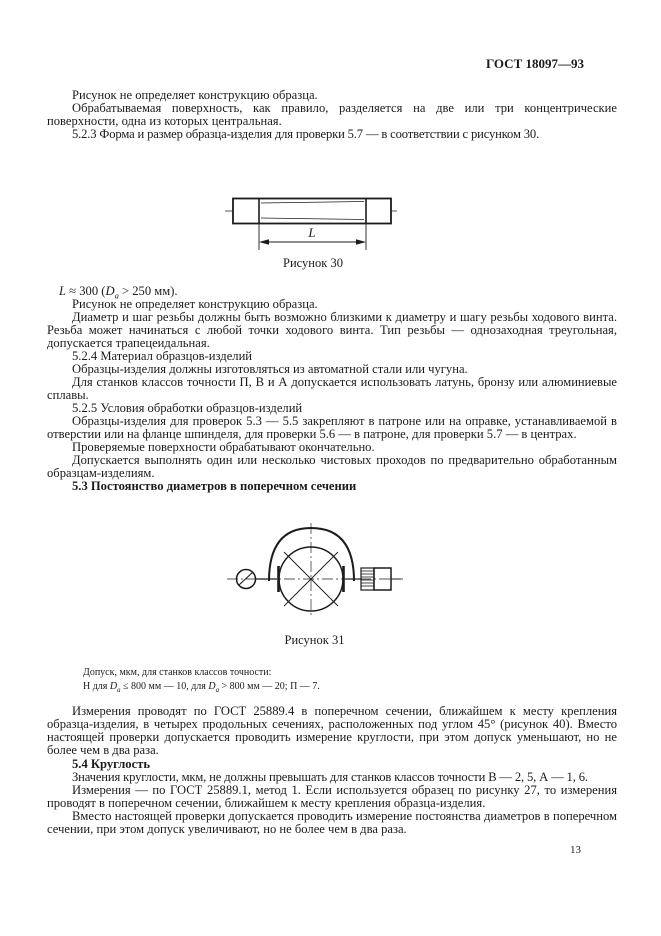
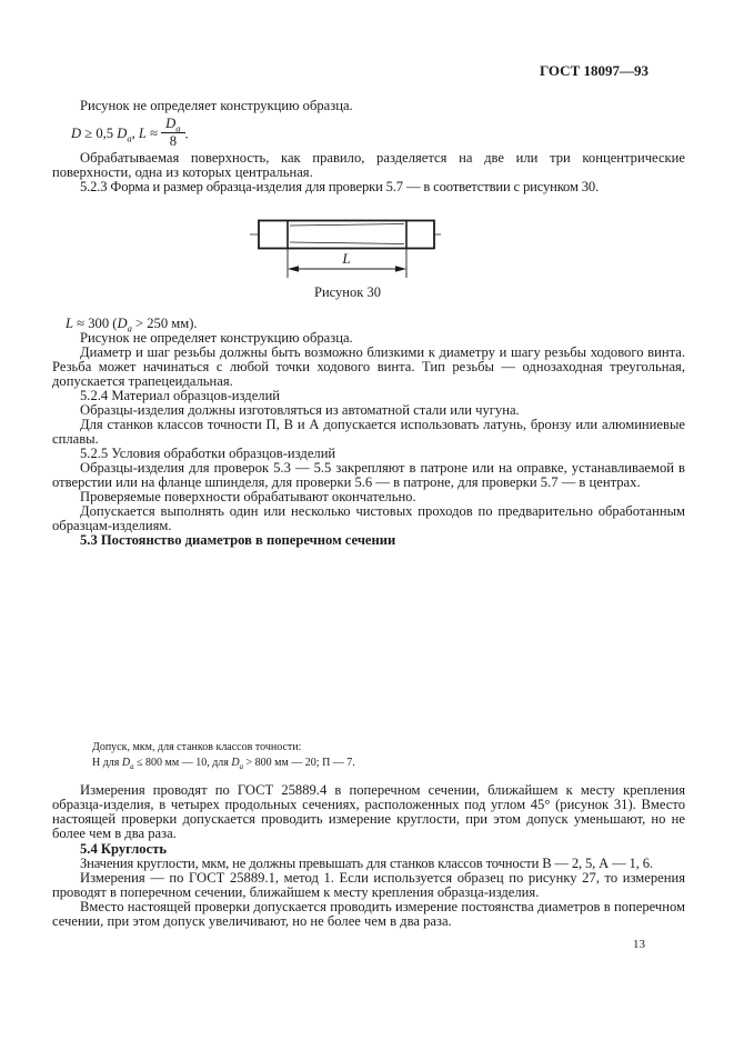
  ГОСТ 18097—93
  Рисунок не определяет конструкцию образца.
+ D ≥ 0,5 Da, L ≈
+ Da
+ 8
+ .
  Обрабатываемая поверхность, как правило, разделяется на две или три концентрические поверхности, одна из которых центральная.
  5.2.3 Форма и размер образца-изделия для проверки 5.7 — в соответствии с рисунком 30.
  L
  Рисунок 30
  L ≈ 300 (Da > 250 мм).
  Рисунок не определяет конструкцию образца.
  Диаметр и шаг резьбы должны быть возможно близкими к диаметру и шагу резьбы ходового винта. Резьба может начинаться с любой точки ходового винта. Тип резьбы — однозаходная треугольная, допускается трапецеидальная.
  5.2.4 Материал образцов-изделий
  Образцы-изделия должны изготовляться из автоматной стали или чугуна.
  Для станков классов точности П, В и А допускается использовать латунь, бронзу или алюминиевые сплавы.
  5.2.5 Условия обработки образцов-изделий
  Образцы-изделия для проверок 5.3 — 5.5 закрепляют в патроне или на оправке, устанавливаемой в отверстии или на фланце шпинделя, для проверки 5.6 — в патроне, для проверки 5.7 — в центрах.
  Проверяемые поверхности обрабатывают окончательно.
  Допускается выполнять один или несколько чистовых проходов по предварительно обработанным образцам-изделиям.
  5.3 Постоянство диаметров в поперечном сечении
- Рисунок 31
  Допуск, мкм, для станков классов точности:
  Н для D ≤ 800 мм — 10, для D > 800 мм — 20; П — 7.
- Измерения проводят по ГОСТ 25889.4 в поперечном сечении, ближайшем к месту крепления образца-изделия, в четырех продольных сечениях, расположенных под углом 45° (рисунок 40). Вместо настоящей проверки допускается проводить измерение круглости, при этом допуск уменьшают, но не более чем в два раза.
+ Измерения проводят по ГОСТ 25889.4 в поперечном сечении, ближайшем к месту крепления образца-изделия, в четырех продольных сечениях, расположенных под углом 45° (рисунок 31). Вместо настоящей проверки допускается проводить измерение круглости, при этом допуск уменьшают, но не более чем в два раза.
  5.4 Круглость
  Значения круглости, мкм, не должны превышать для станков классов точности В — 2, 5, А — 1, 6.
  Измерения — по ГОСТ 25889.1, метод 1. Если используется образец по рисунку 27, то измерения проводят в поперечном сечении, ближайшем к месту крепления образца-изделия.
  Вместо настоящей проверки допускается проводить измерение постоянства диаметров в поперечном сечении, при этом допуск увеличивают, но не более чем в два раза.
  13
